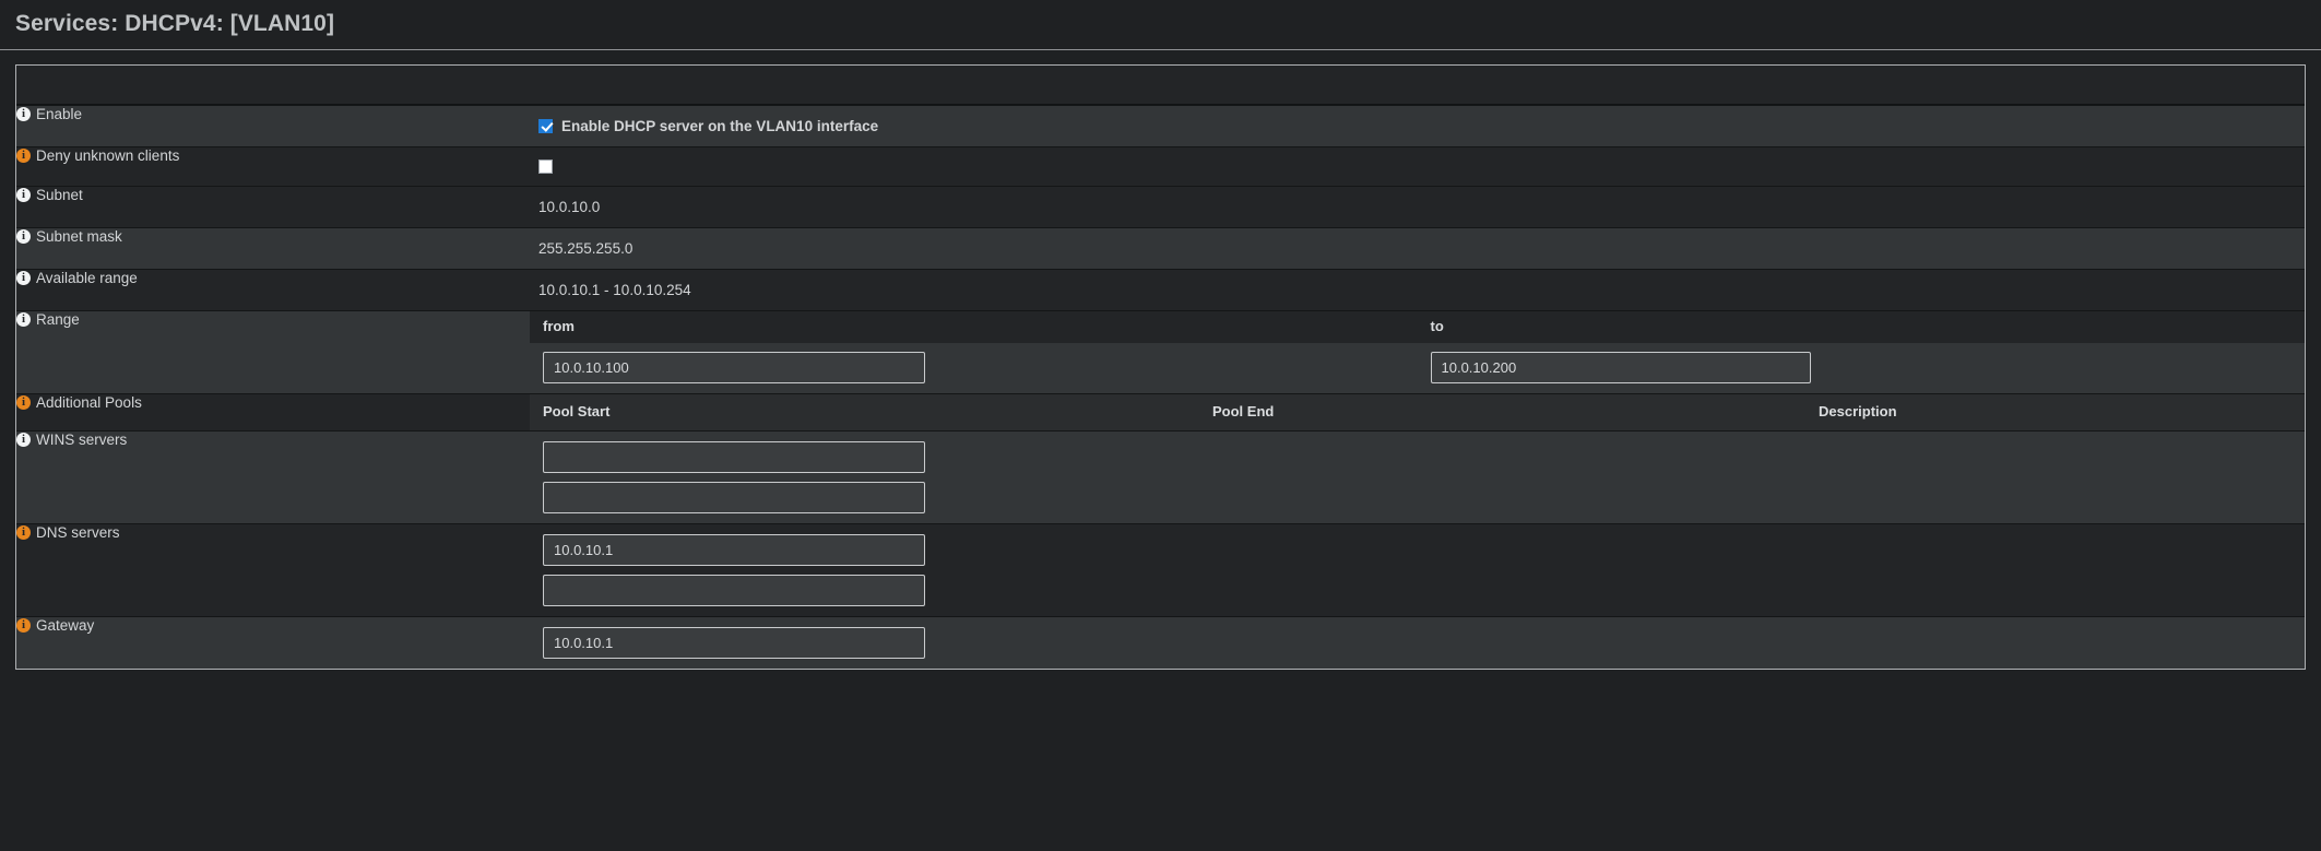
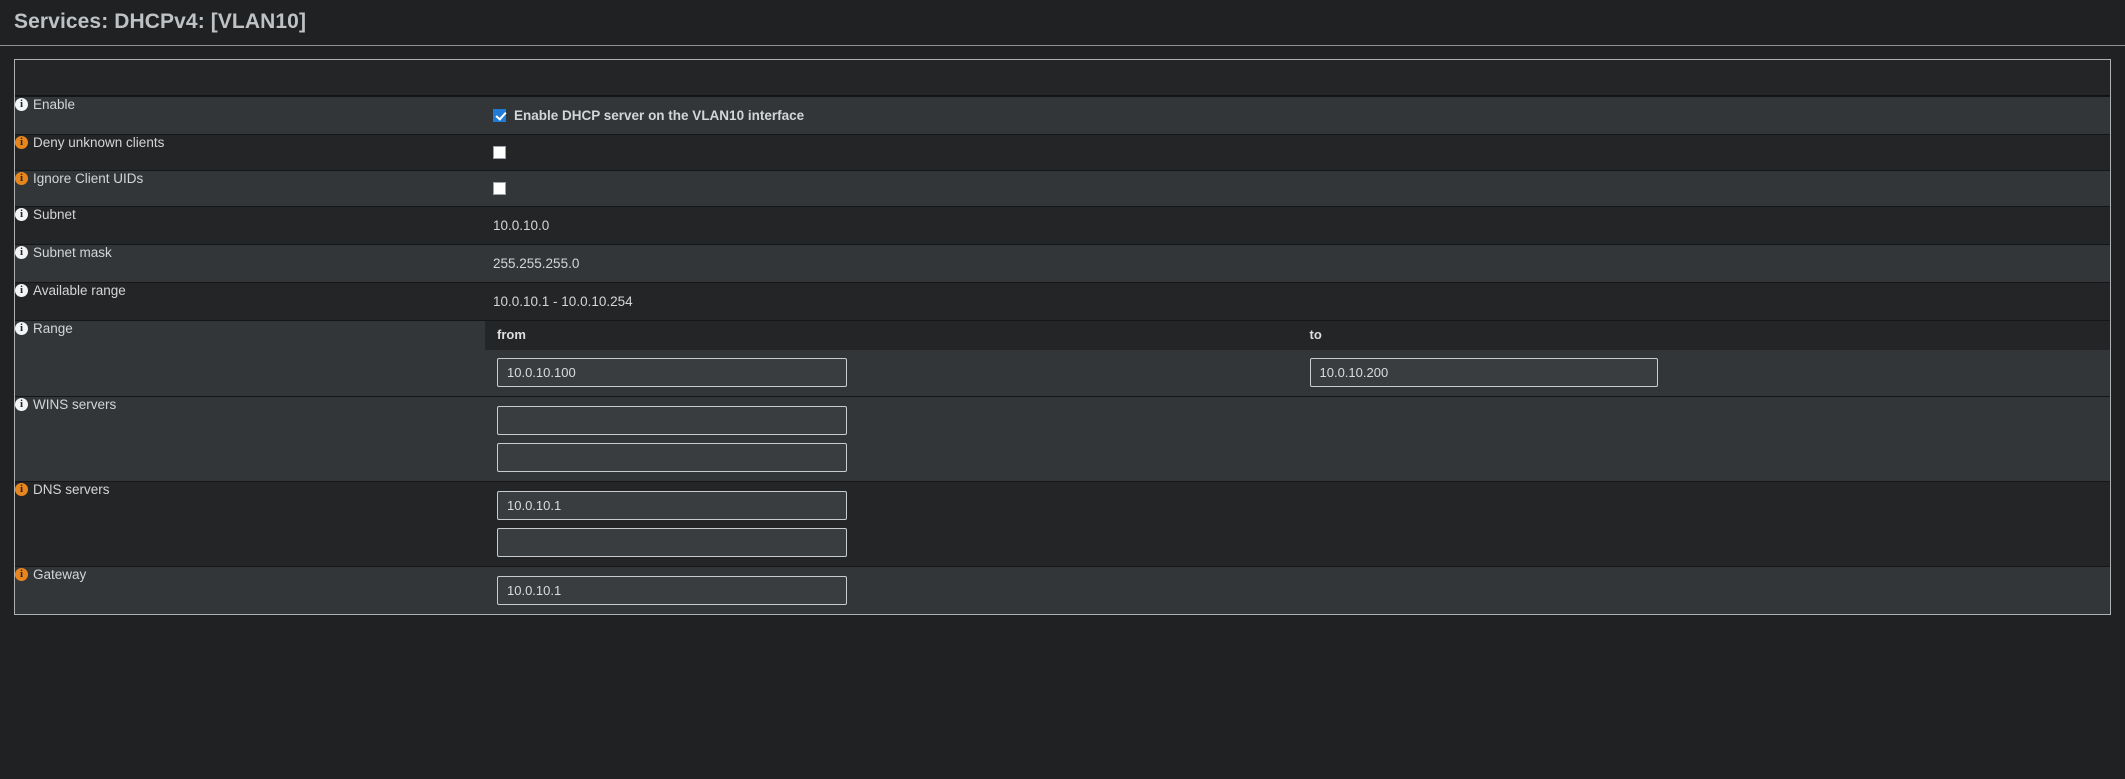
  Services: DHCPv4: [VLAN10]
  Enable	Enable DHCP server on the VLAN10 interface
  Deny unknown clients
+ Ignore Client UIDs
  Subnet	10.0.10.0
  Subnet mask	255.255.255.0
  Available range	10.0.10.1 - 10.0.10.254
  Range	from to 10.0.10.100 10.0.10.200
- Additional Pools	Pool Start Pool End Description
  WINS servers
  DNS servers	10.0.10.1
  Gateway	10.0.10.1
